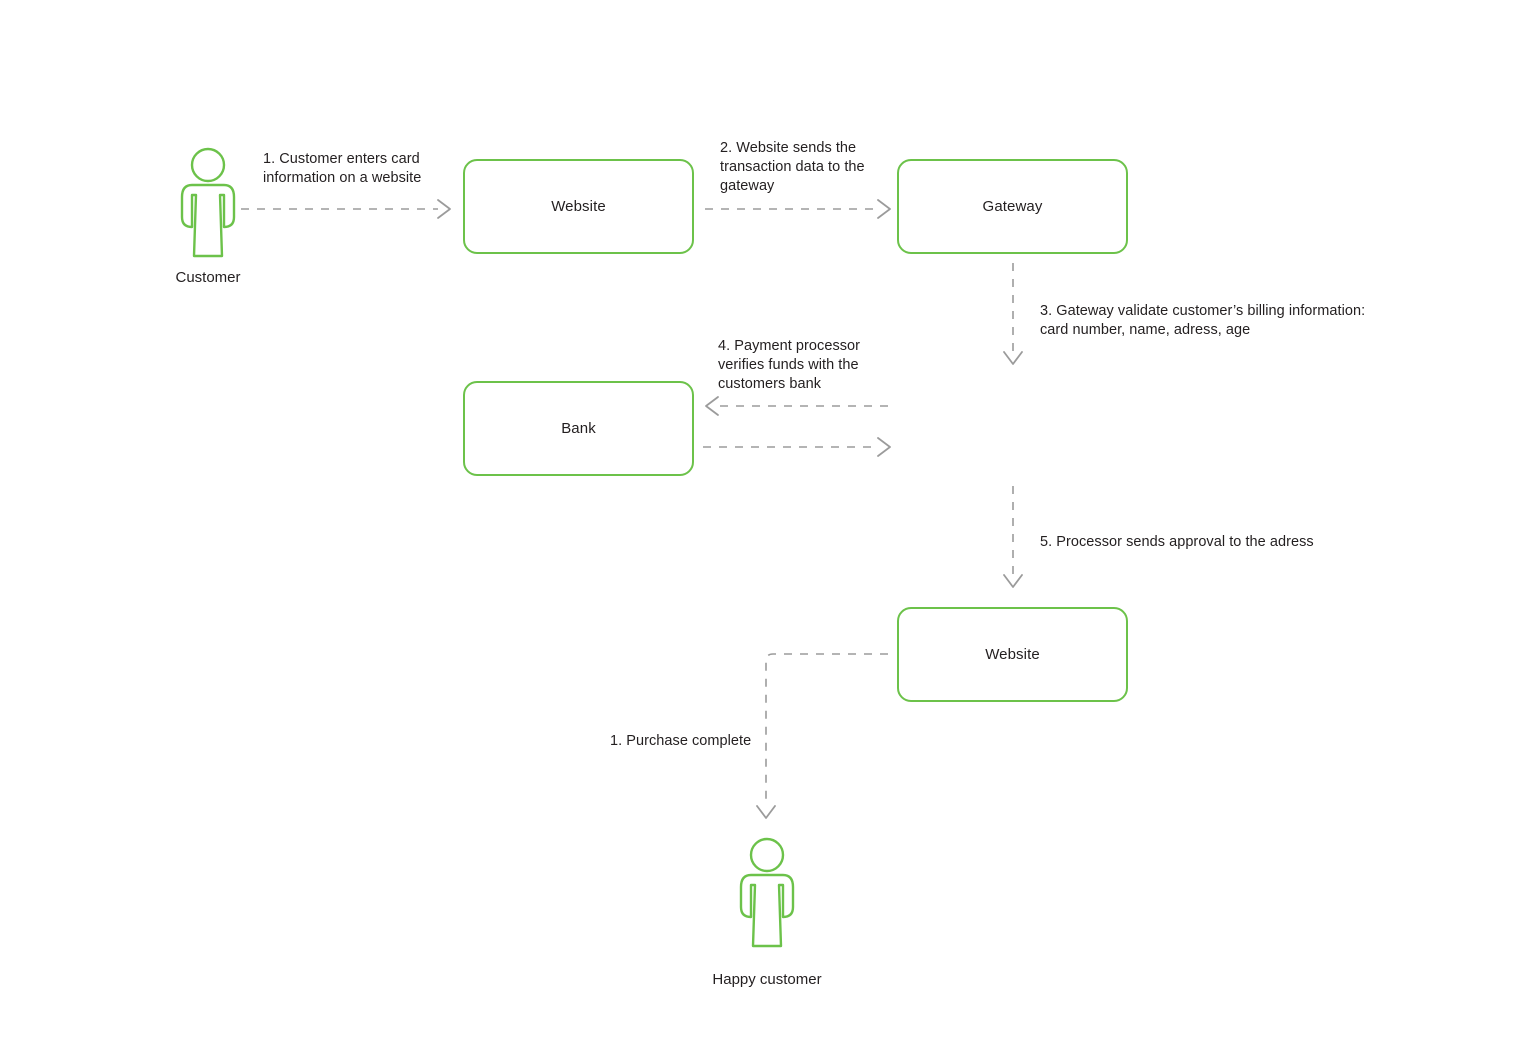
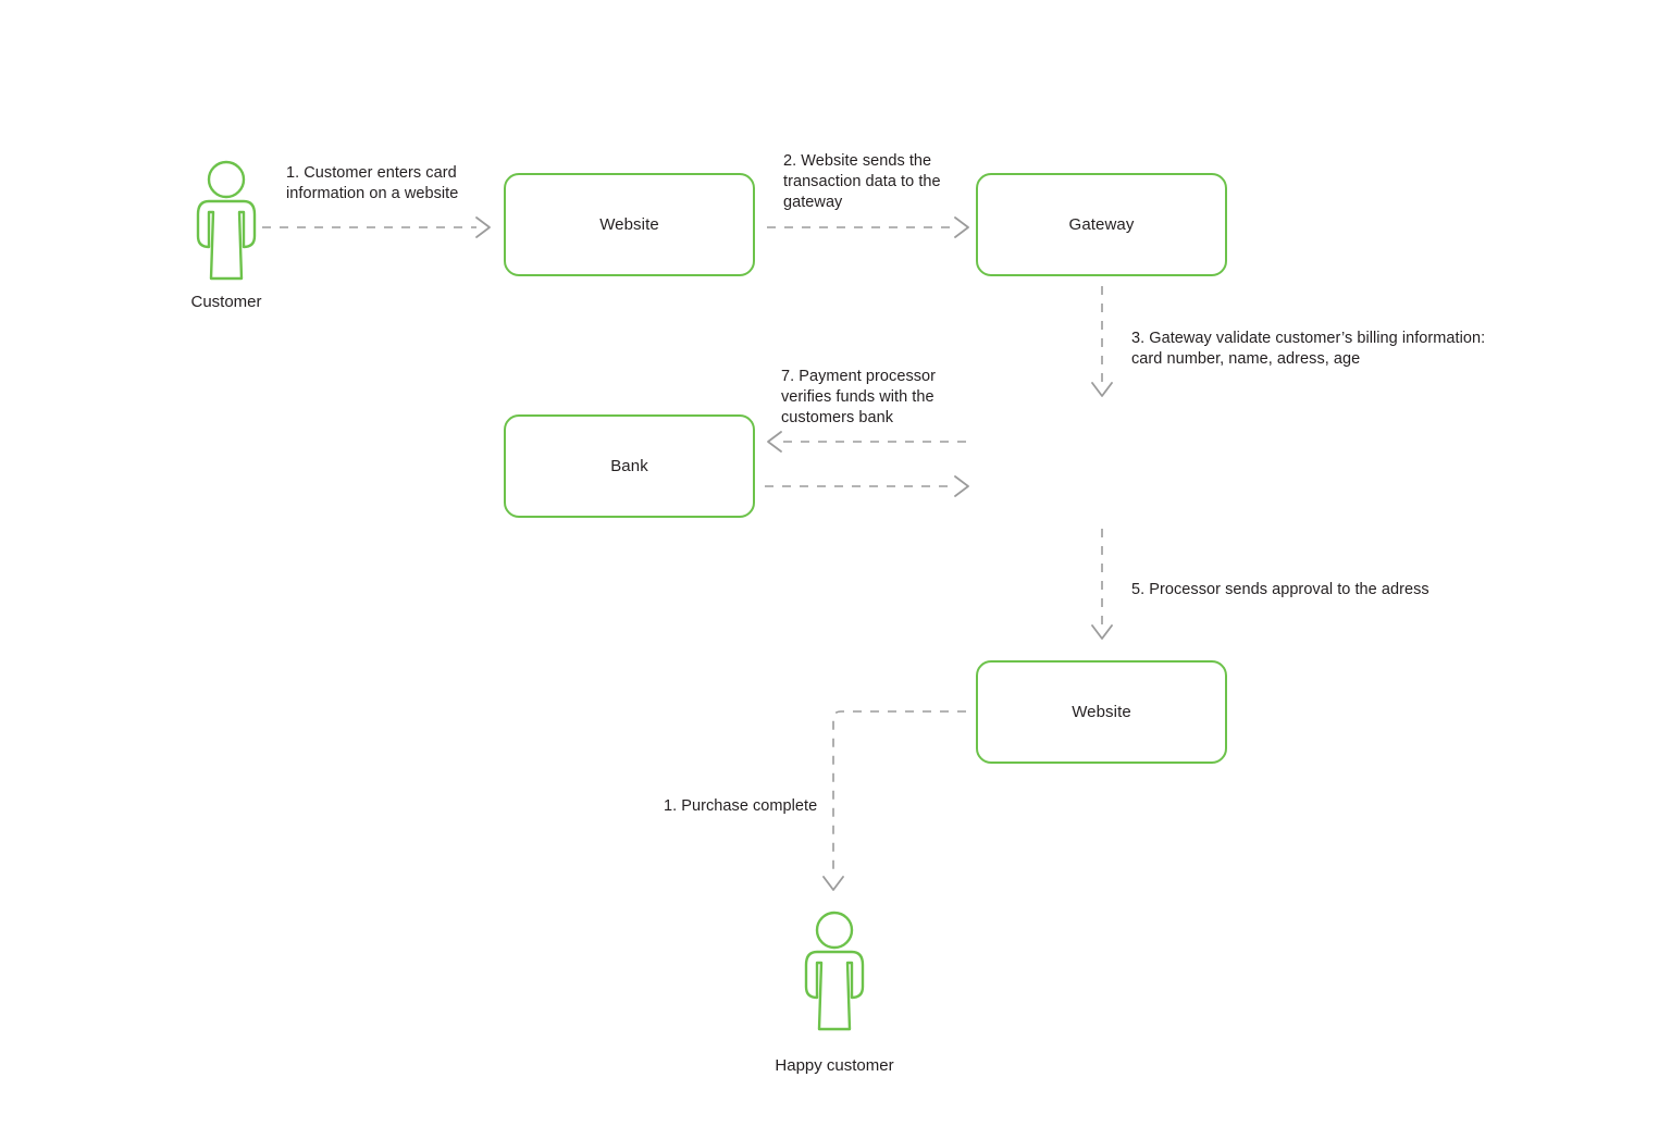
  Website
  Gateway
  Bank
  Website
  Customer
  Happy customer
  1. Customer enters card information on a website
  2. Website sends the transaction data to the gateway
  3. Gateway validate customer’s billing information: card number, name, adress, age
- 4. Payment processor verifies funds with the customers bank
+ 7. Payment processor verifies funds with the customers bank
  5. Processor sends approval to the adress
  1. Purchase complete
